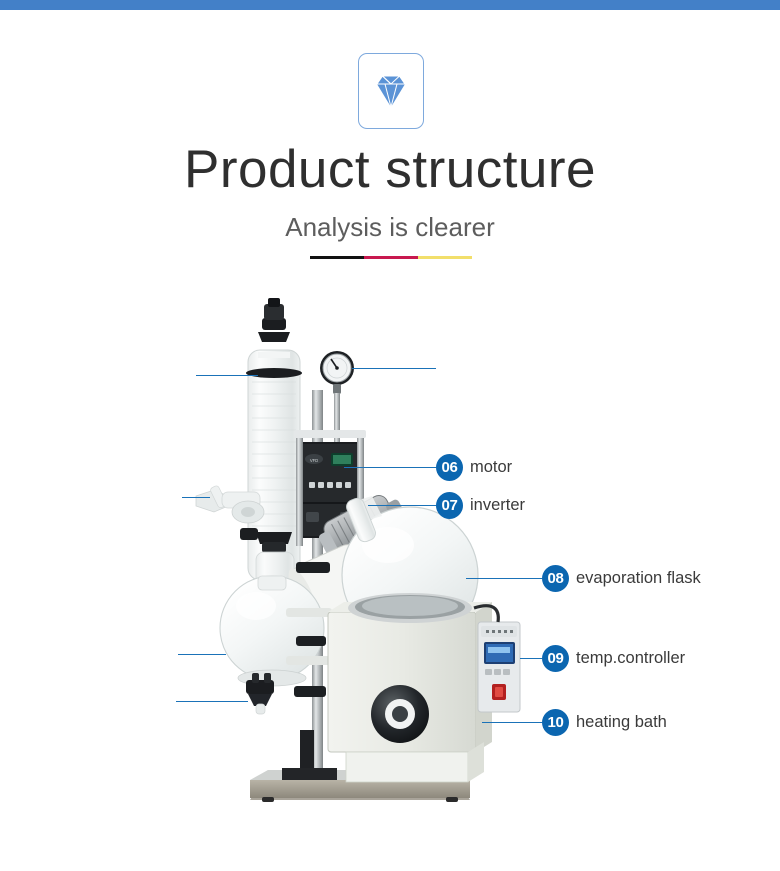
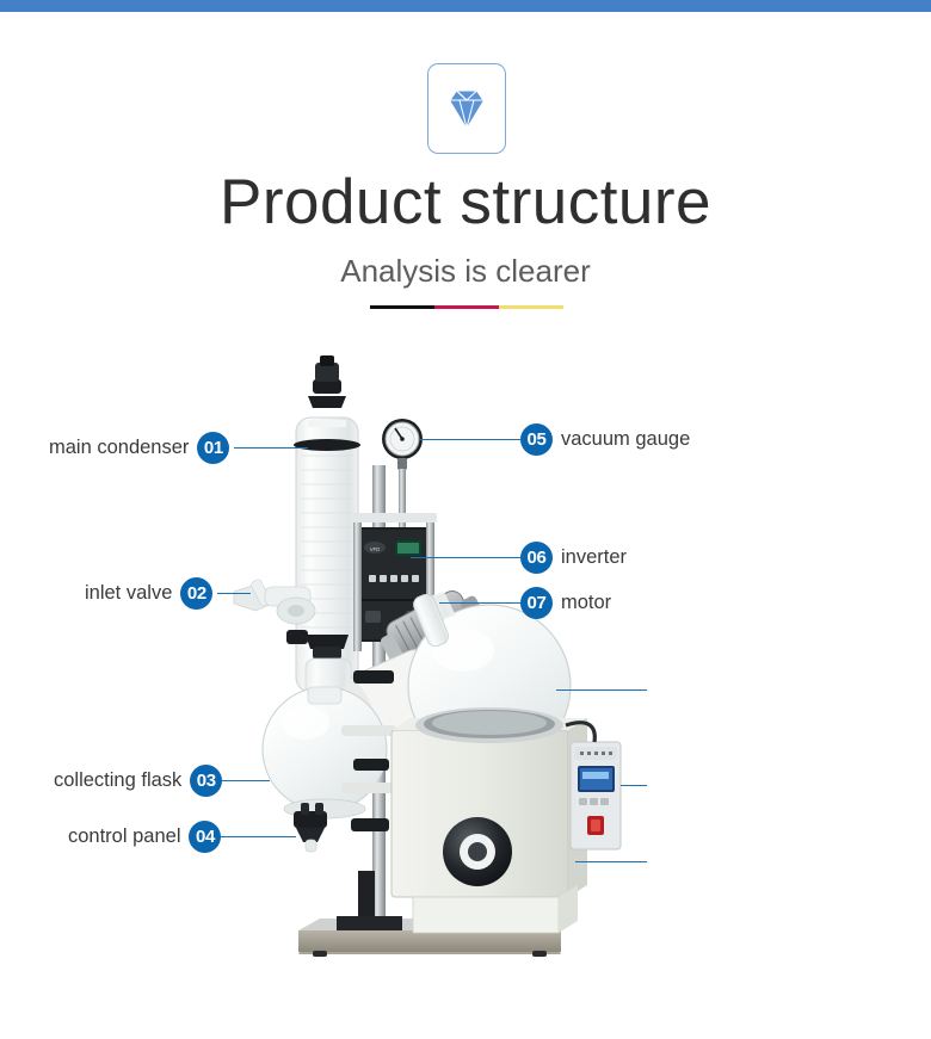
  Product structure
  Analysis is clearer
+ main condenser
+ 01
+ inlet valve
+ 02
+ collecting flask
+ 03
+ control panel
+ 04
+ 05
+ vacuum gauge
  06
- motor
+ inverter
  07
- inverter
+ motor
- 08
- evaporation flask
- 09
- temp.controller
- 10
- heating bath
